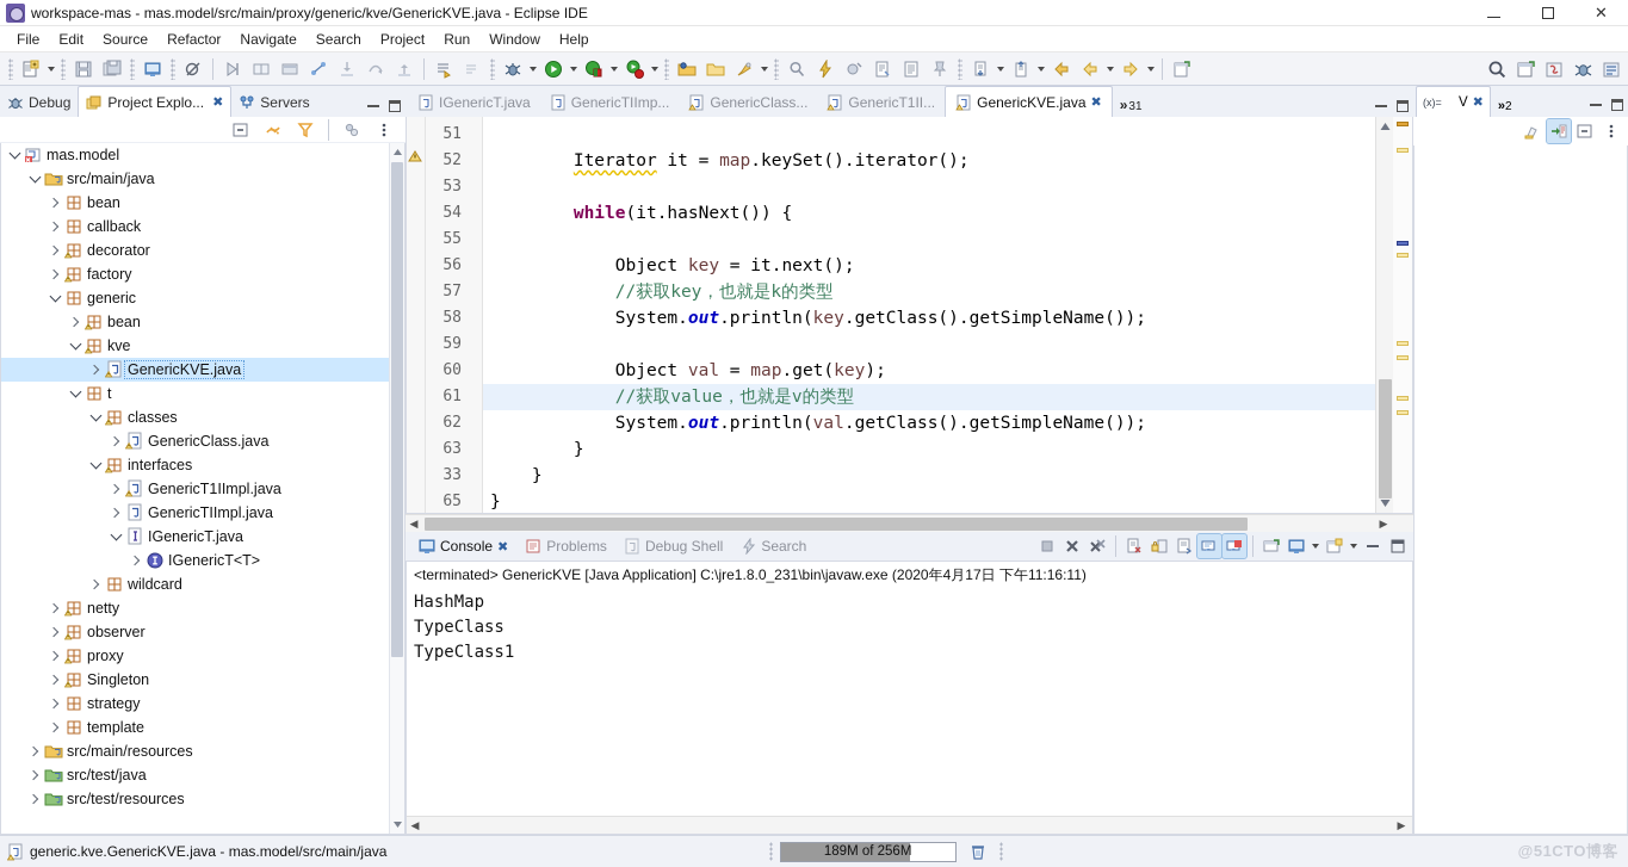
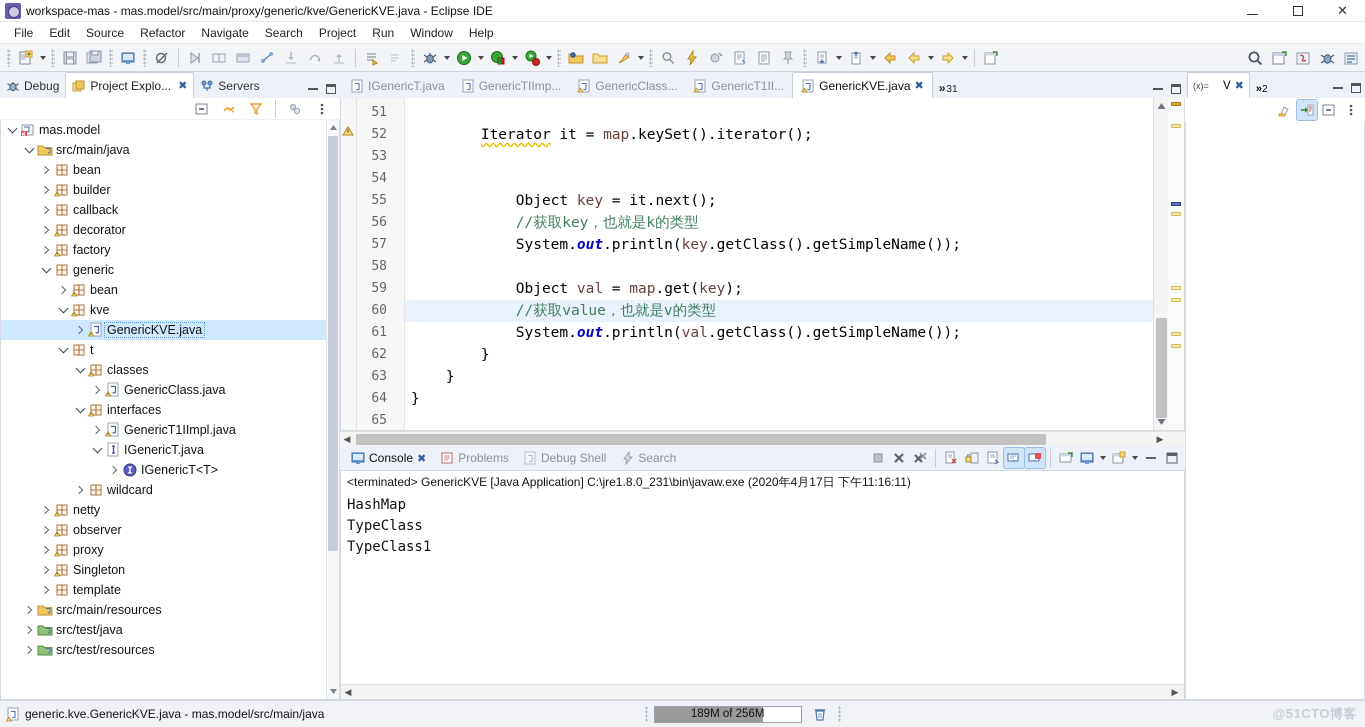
  workspace-mas - mas.model/src/main/proxy/generic/kve/GenericKVE.java - Eclipse IDE
  ✕
  File
  Edit
  Source
  Refactor
  Navigate
  Search
  Project
  Run
  Window
  Help
  Debug
  Project Explo...
  ✖
  Servers
  mas.model
  src/main/java
  bean
+ builder
  callback
  decorator
  factory
  generic
  bean
  kve
  GenericKVE.java
  t
  classes
  GenericClass.java
  interfaces
  GenericT1IImpl.java
- GenericTIImpl.java
  IGenericT.java
  IGenericT<T>
  wildcard
  netty
  observer
  proxy
  Singleton
- strategy
  template
  src/main/resources
  src/test/java
  src/test/resources
  IGenericT.java
  GenericTIImp...
  GenericClass...
  GenericT1II...
  GenericKVE.java
  ✖
  »
  31
  51
  52
  53
  54
  55
  56
  57
  58
  59
  60
  61
  62
  63
- 33
+ 64
  65
  Iterator it = map.keySet().iterator();
- while(it.hasNext()) {
  Object key = it.next();
  //获取key，也就是k的类型
  System.out.println(key.getClass().getSimpleName());
  Object val = map.get(key);
  //获取value，也就是v的类型
  System.out.println(val.getClass().getSimpleName());
  }
  }
  }
  ◀
  ▶
  Console
  ✖
  Problems
  Debug Shell
  Search
  <terminated> GenericKVE [Java Application] C:\jre1.8.0_231\bin\javaw.exe (2020年4月17日 下午11:16:11)
  HashMap
  TypeClass
  TypeClass1
  ◀
  ▶
  (x)=
  V
  ✖
  »
  2
  generic.kve.GenericKVE.java - mas.model/src/main/java
  189M of 256M
  @51CTO博客
